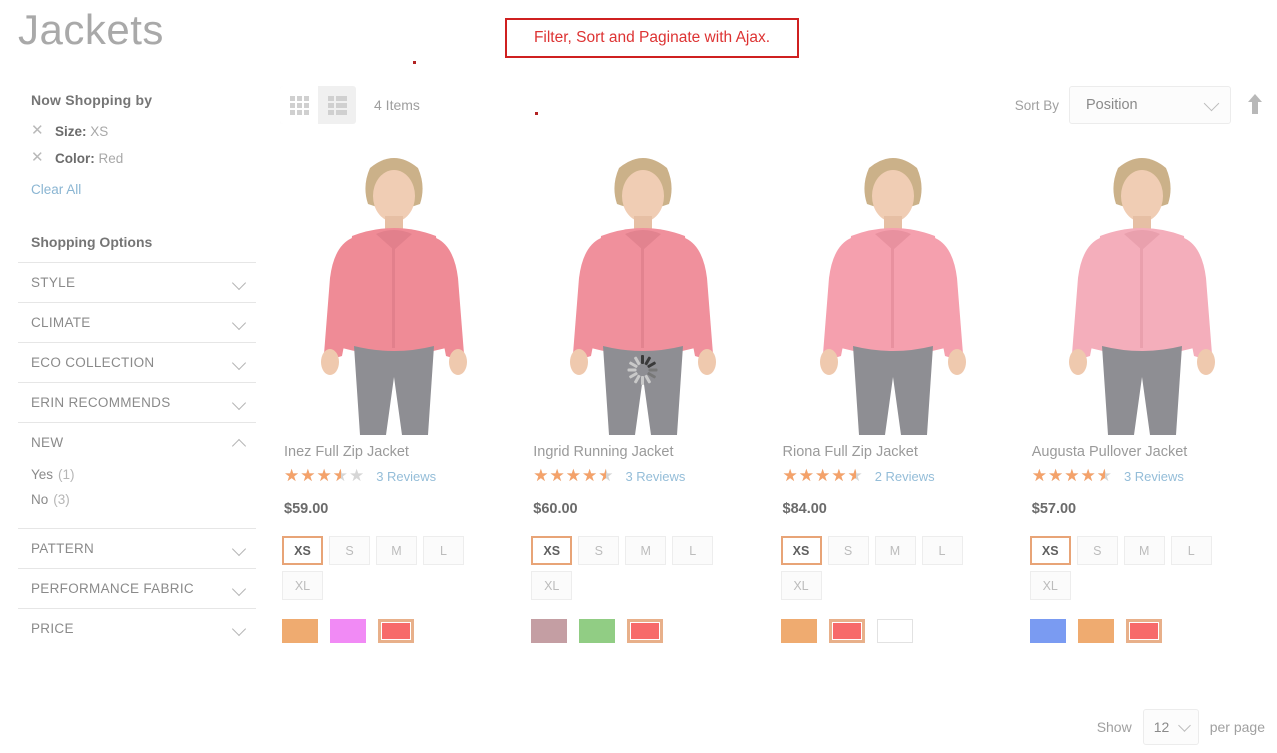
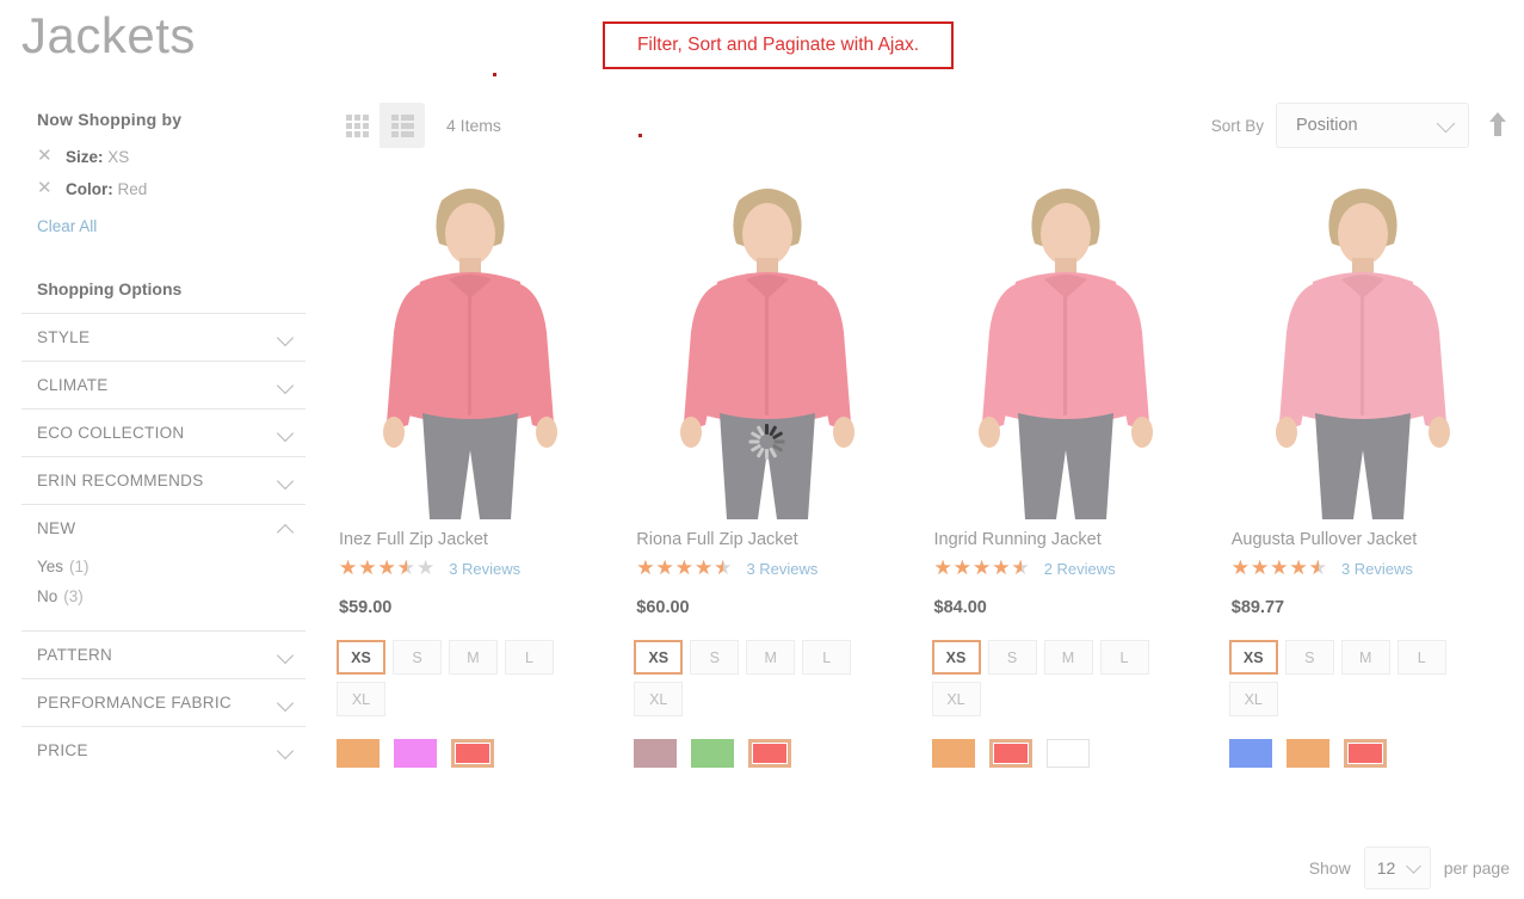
  Jackets
  Filter, Sort and Paginate with Ajax.
  Now Shopping by
  ✕
  Size: XS
  ✕
  Color: Red
  Clear All
  Shopping Options
  STYLE
  CLIMATE
  ECO COLLECTION
  ERIN RECOMMENDS
  NEW
  Yes (1)
  No (3)
  PATTERN
  PERFORMANCE FABRIC
  PRICE
  4 Items
  Sort By
  Position
  Inez Full Zip Jacket
  ★★★★★
  3 Reviews
  $59.00
  XS
  S
  M
  L
  XL
- Ingrid Running Jacket
+ Riona Full Zip Jacket
  ★★★★★
  ★★★★
  3 Reviews
  $60.00
  XS
  S
  M
  L
  XL
- Riona Full Zip Jacket
+ Ingrid Running Jacket
  ★★★★★
  ★★★★
  2 Reviews
  $84.00
  XS
  S
  M
  L
  XL
  Augusta Pullover Jacket
  ★★★★★
  ★★★★
  3 Reviews
- $57.00
+ $89.77
  XS
  S
  M
  L
  XL
  Show
  12
  per page
